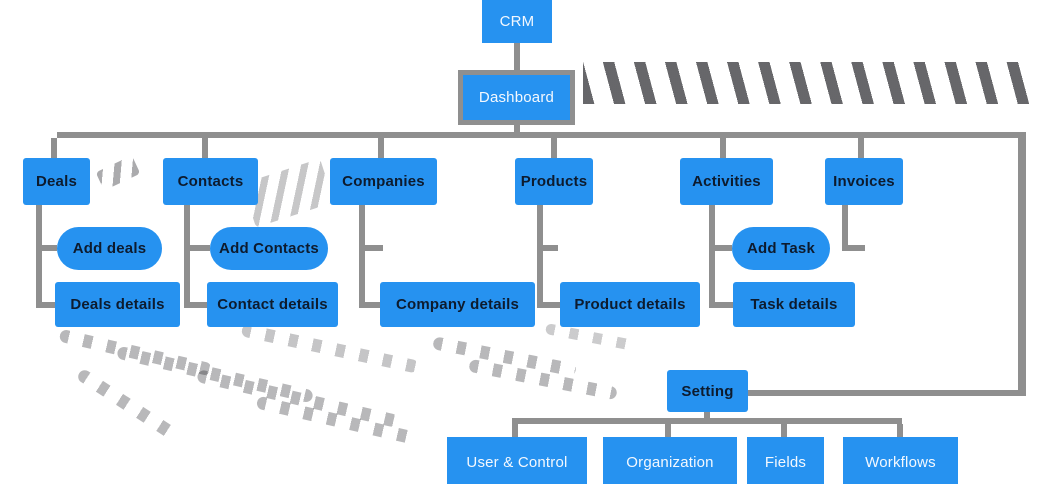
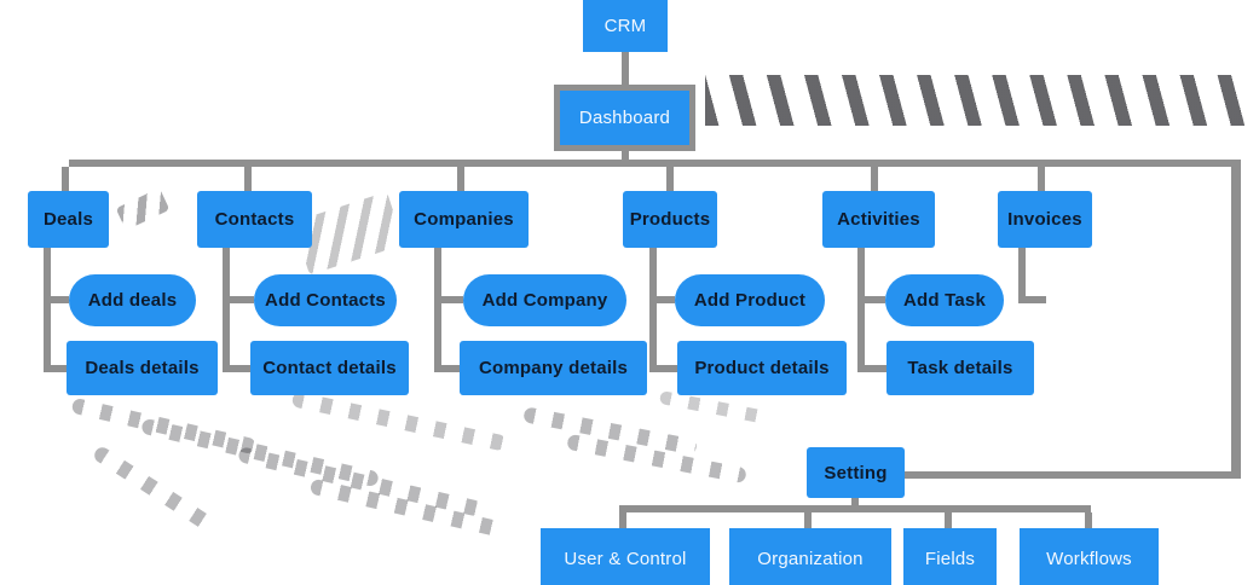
  CRM
  Dashboard
  Deals
  Contacts
  Companies
  Products
  Activities
  Invoices
  Add deals
  Add Contacts
+ Add Company
+ Add Product
  Add Task
  Deals details
  Contact details
  Company details
  Product details
  Task details
  Setting
  User & Control
  Organization
  Fields
  Workflows
